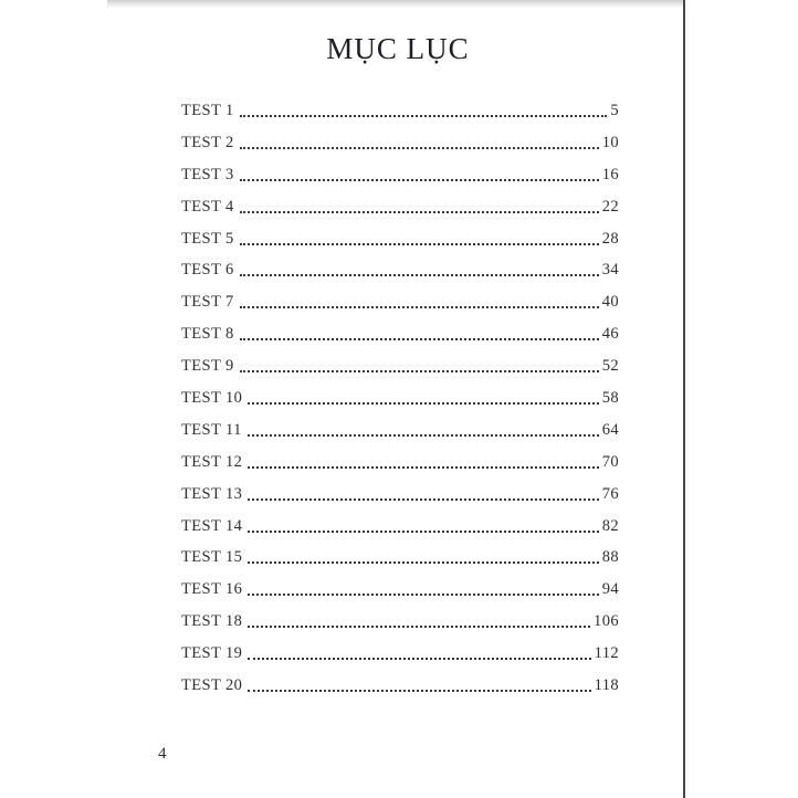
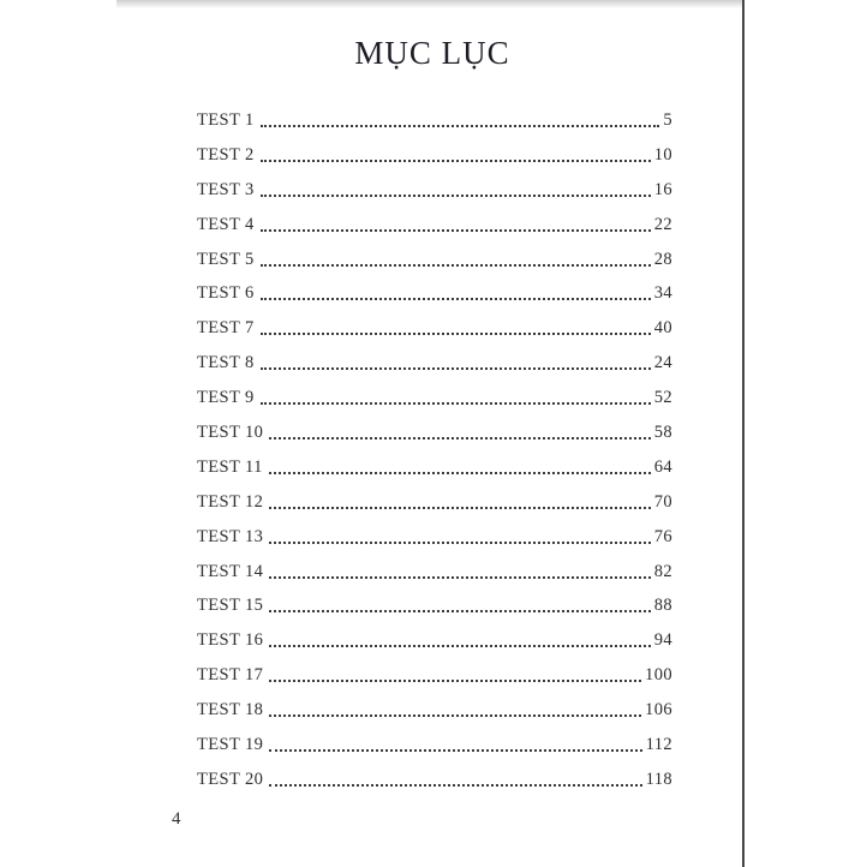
  MỤC LỤC
  TEST 1
  5
  TEST 2
  10
  TEST 3
  16
  TEST 4
  22
  TEST 5
  28
  TEST 6
  34
  TEST 7
  40
  TEST 8
- 46
+ 24
  TEST 9
  52
  TEST 10
  58
  TEST 11
  64
  TEST 12
  70
  TEST 13
  76
  TEST 14
  82
  TEST 15
  88
  TEST 16
  94
+ TEST 17
+ 100
  TEST 18
  106
  TEST 19
  112
  TEST 20
  118
  4
